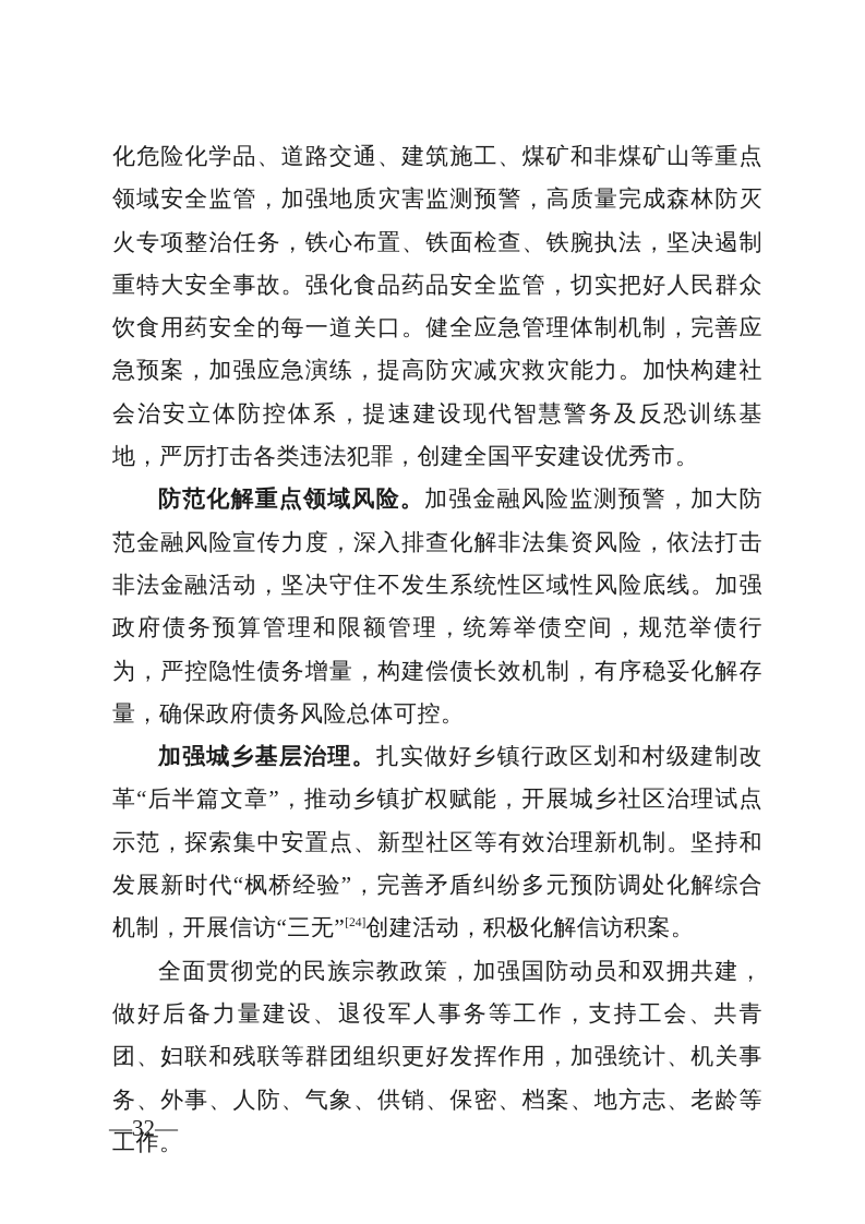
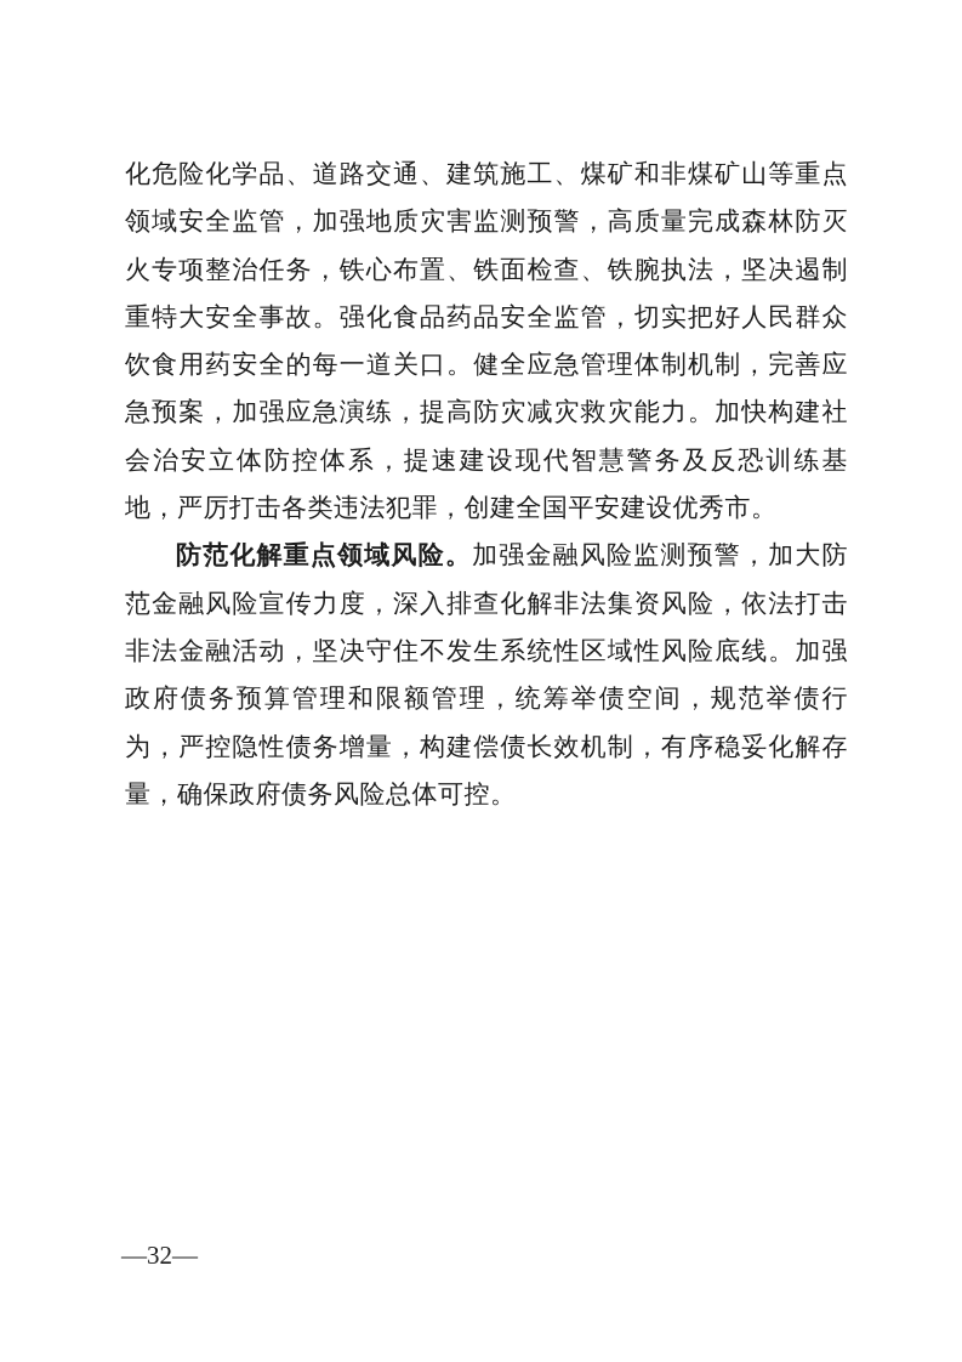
  化危险化学品、道路交通、建筑施工、煤矿和非煤矿山等重点领域安全监管，加强地质灾害监测预警，高质量完成森林防灭火专项整治任务，铁心布置、铁面检查、铁腕执法，坚决遏制重特大安全事故。强化食品药品安全监管，切实把好人民群众饮食用药安全的每一道关口。健全应急管理体制机制，完善应急预案，加强应急演练，提高防灾减灾救灾能力。加快构建社会治安立体防控体系，提速建设现代智慧警务及反恐训练基地，严厉打击各类违法犯罪，创建全国平安建设优秀市。
  防范化解重点领域风险。加强金融风险监测预警，加大防范金融风险宣传力度，深入排查化解非法集资风险，依法打击非法金融活动，坚决守住不发生系统性区域性风险底线。加强政府债务预算管理和限额管理，统筹举债空间，规范举债行为，严控隐性债务增量，构建偿债长效机制，有序稳妥化解存量，确保政府债务风险总体可控。
- 加强城乡基层治理。扎实做好乡镇行政区划和村级建制改革“后半篇文章”，推动乡镇扩权赋能，开展城乡社区治理试点示范，探索集中安置点、新型社区等有效治理新机制。坚持和发展新时代“枫桥经验”，完善矛盾纠纷多元预防调处化解综合机制，开展信访“三无”[24]创建活动，积极化解信访积案。
- 全面贯彻党的民族宗教政策，加强国防动员和双拥共建，做好后备力量建设、退役军人事务等工作，支持工会、共青团、妇联和残联等群团组织更好发挥作用，加强统计、机关事务、外事、人防、气象、供销、保密、档案、地方志、老龄等工作。
  —32—
